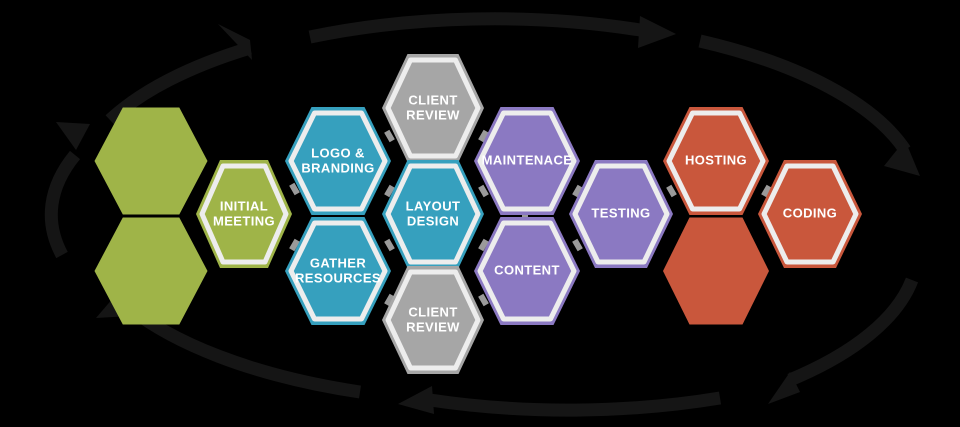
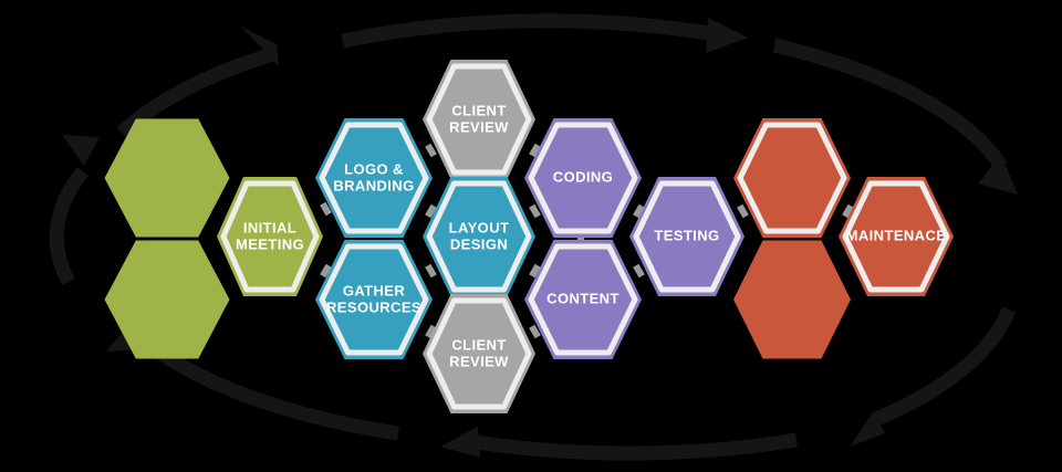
  INITIAL
  MEETING
  LOGO &
  BRANDING
  GATHER
  RESOURCES
  CLIENT
  REVIEW
  LAYOUT
  DESIGN
  CLIENT
  REVIEW
- MAINTENACE
+ CODING
  CONTENT
  TESTING
- HOSTING
- CODING
+ MAINTENACE
